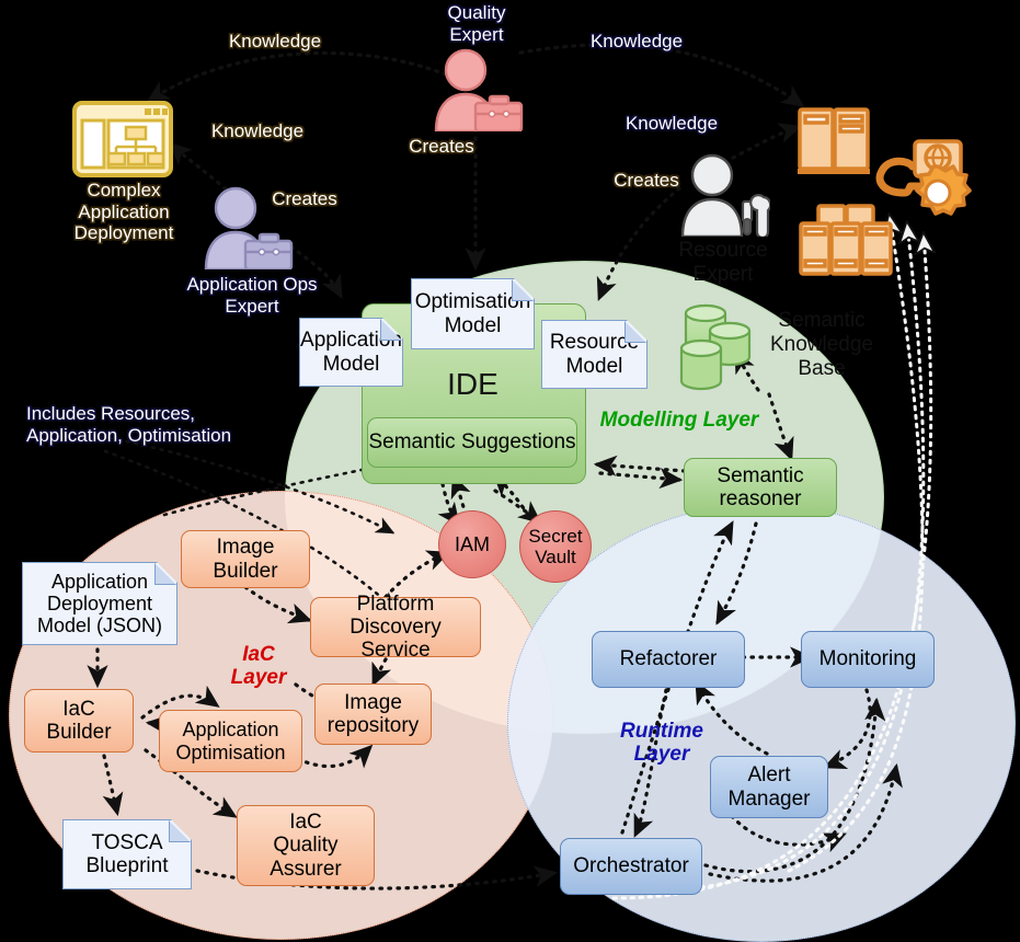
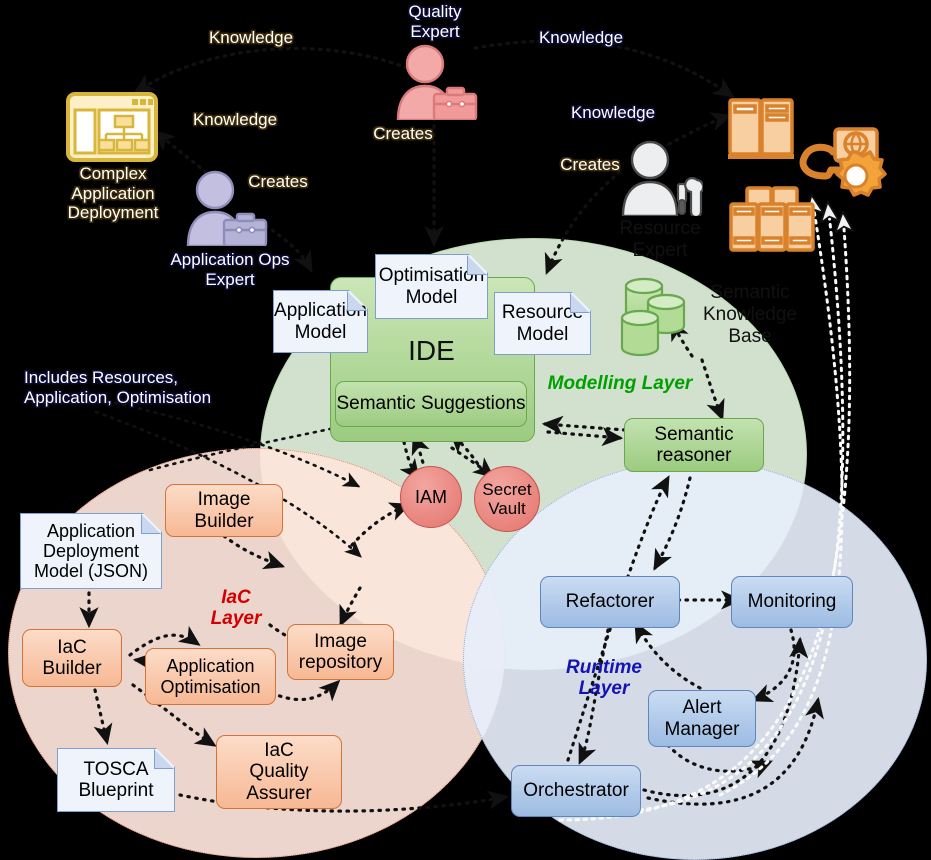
  Complex
  Application
  Deployment
  Quality
  Expert
  Application Ops
  Expert
  Expert
  Knowledge
  Knowledge
  Knowledge
  Knowledge
  Creates
  Creates
  Creates
  Includes Resources,
  Application, Optimisation
  IDE
  Semantic Suggestions
  Applicati
  Model
  Optimisation
  Model
  Resourc
  Model
  Semantic
  Knowledge
  Base
  Semantic
  reasoner
  Modelling Layer
  IAM
  Secret
  Vault
  Application
  Deployment
  Model (JSON)
  Image
  Builder
- Platform Discovery
- Service
  IaC
  Builder
  Application
  Optimisation
  Image
  repository
  TOSCA
  Blueprint
  IaC
  Quality
  Assurer
  IaC
  Layer
  Refactorer
  Monitoring
  Alert
  Manager
  Orchestrator
  Runtime
  Layer
